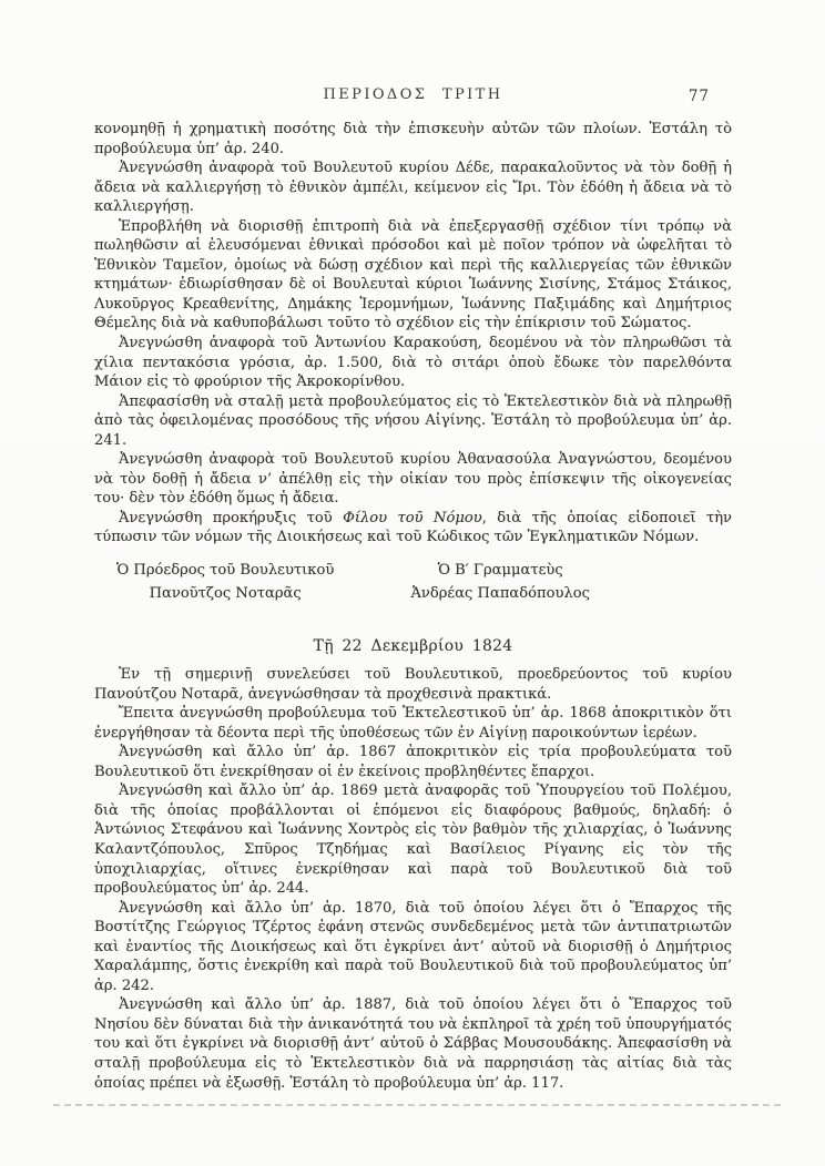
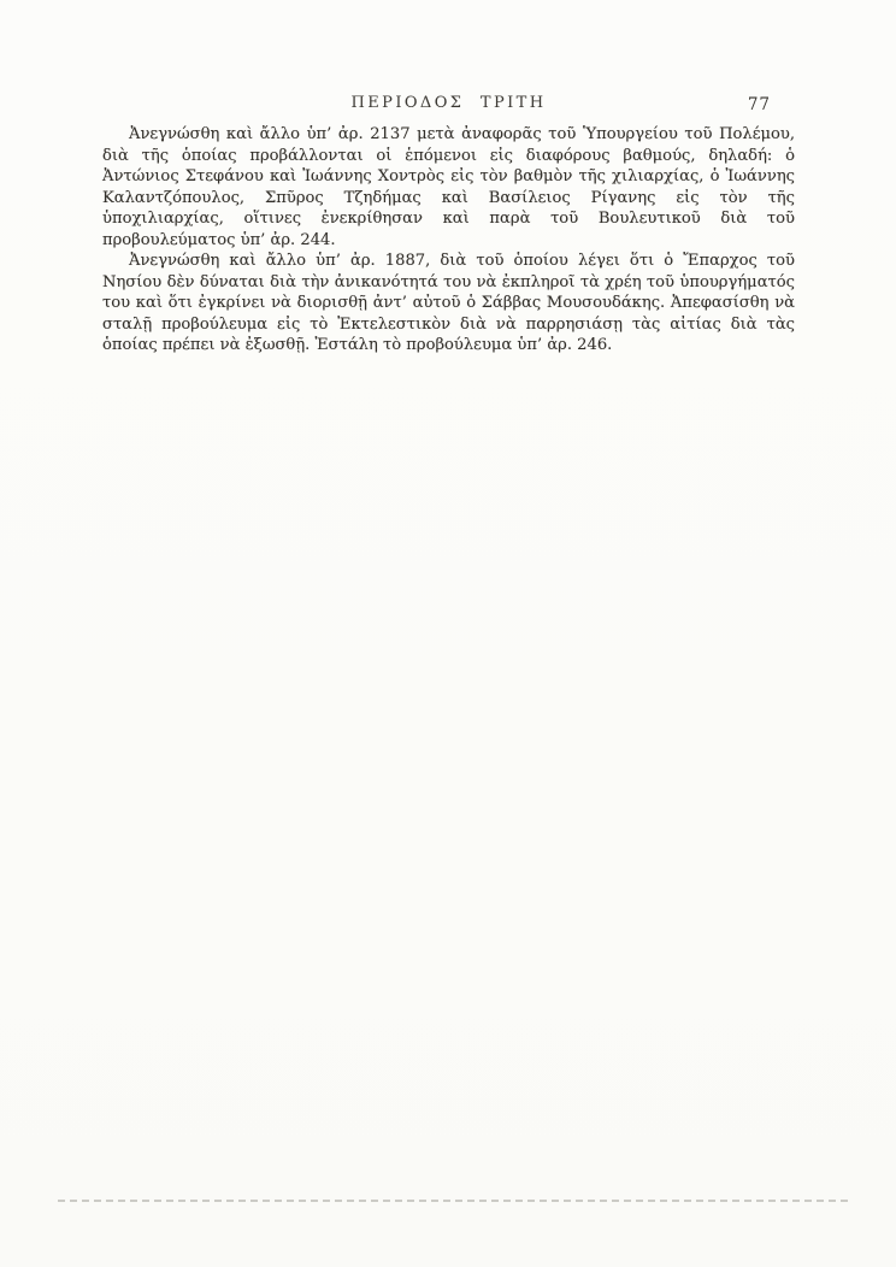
  ΠΕΡΙΟΔΟΣ ΤΡΙΤΗ
  77
- κονομηθῇ ἡ χρηματικὴ ποσότης διὰ τὴν ἐπισκευὴν αὐτῶν τῶν πλοίων. Ἐστάλη τὸ προβούλευμα ὑπ’ ἀρ. 240.
- Ἀνεγνώσθη ἀναφορὰ τοῦ Βουλευτοῦ κυρίου Δέδε, παρακαλοῦντος νὰ τὸν δοθῇ ἡ ἄδεια νὰ καλλιεργήσῃ τὸ ἐθνικὸν ἀμπέλι, κείμενον εἰς Ἴρι. Τὸν ἐδόθη ἡ ἄδεια νὰ τὸ καλλιεργήσῃ.
- Ἐπροβλήθη νὰ διορισθῇ ἐπιτροπὴ διὰ νὰ ἐπεξεργασθῇ σχέδιον τίνι τρόπῳ νὰ πωληθῶσιν αἱ ἐλευσόμεναι ἐθνικαὶ πρόσοδοι καὶ μὲ ποῖον τρόπον νὰ ὠφελῆται τὸ Ἐθνικὸν Ταμεῖον, ὁμοίως νὰ δώσῃ σχέδιον καὶ περὶ τῆς καλλιεργείας τῶν ἐθνικῶν κτημάτων· ἐδιωρίσθησαν δὲ οἱ Βουλευταὶ κύριοι Ἰωάννης Σισίνης, Στάμος Στάικος, Λυκοῦργος Κρεαθενίτης, Δημάκης Ἱερομνήμων, Ἰωάννης Παξιμάδης καὶ Δημήτριος Θέμελης διὰ νὰ καθυποβάλωσι τοῦτο τὸ σχέδιον εἰς τὴν ἐπίκρισιν τοῦ Σώματος.
- Ἀνεγνώσθη ἀναφορὰ τοῦ Ἀντωνίου Καρακούση, δεομένου νὰ τὸν πληρωθῶσι τὰ χίλια πεντακόσια γρόσια, ἀρ. 1.500, διὰ τὸ σιτάρι ὁποὺ ἔδωκε τὸν παρελθόντα Μάιον εἰς τὸ φρούριον τῆς Ἀκροκορίνθου.
- Ἀπεφασίσθη νὰ σταλῇ μετὰ προβουλεύματος εἰς τὸ Ἐκτελεστικὸν διὰ νὰ πληρωθῇ ἀπὸ τὰς ὀφειλομένας προσόδους τῆς νήσου Αἰγίνης. Ἐστάλη τὸ προβούλευμα ὑπ’ ἀρ. 241.
- Ἀνεγνώσθη ἀναφορὰ τοῦ Βουλευτοῦ κυρίου Ἀθανασούλα Ἀναγνώστου, δεομένου νὰ τὸν δοθῇ ἡ ἄδεια ν’ ἀπέλθῃ εἰς τὴν οἰκίαν του πρὸς ἐπίσκεψιν τῆς οἰκογενείας του· δὲν τὸν ἐδόθη ὅμως ἡ ἄδεια.
- Ἀνεγνώσθη προκήρυξις τοῦ Φίλου τοῦ Νόμου, διὰ τῆς ὁποίας εἰδοποιεῖ τὴν τύπωσιν τῶν νόμων τῆς Διοικήσεως καὶ τοῦ Κώδικος τῶν Ἐγκληματικῶν Νόμων.
- Ὁ Πρόεδρος τοῦ Βουλευτικοῦ
- Πανοῦτζος Νοταρᾶς
- Ὁ Β′ Γραμματεὺς
- Ἀνδρέας Παπαδόπουλος
- Τῇ 22 Δεκεμβρίου 1824
- Ἐν τῇ σημερινῇ συνελεύσει τοῦ Βουλευτικοῦ, προεδρεύοντος τοῦ κυρίου Πανούτζου Νοταρᾶ, ἀνεγνώσθησαν τὰ προχθεσινὰ πρακτικά.
- Ἔπειτα ἀνεγνώσθη προβούλευμα τοῦ Ἐκτελεστικοῦ ὑπ’ ἀρ. 1868 ἀποκριτικὸν ὅτι ἐνεργήθησαν τὰ δέοντα περὶ τῆς ὑποθέσεως τῶν ἐν Αἰγίνῃ παροικούντων ἱερέων.
- Ἀνεγνώσθη καὶ ἄλλο ὑπ’ ἀρ. 1867 ἀποκριτικὸν εἰς τρία προβουλεύματα τοῦ Βουλευτικοῦ ὅτι ἐνεκρίθησαν οἱ ἐν ἐκείνοις προβληθέντες ἔπαρχοι.
- Ἀνεγνώσθη καὶ ἄλλο ὑπ’ ἀρ. 1869 μετὰ ἀναφορᾶς τοῦ Ὑπουργείου τοῦ Πολέμου, διὰ τῆς ὁποίας προβάλλονται οἱ ἑπόμενοι εἰς διαφόρους βαθμούς, δηλαδή: ὁ Ἀντώνιος Στεφάνου καὶ Ἰωάννης Χοντρὸς εἰς τὸν βαθμὸν τῆς χιλιαρχίας, ὁ Ἰωάννης Καλαντζόπουλος, Σπῦρος Τζηδήμας καὶ Βασίλειος Ρίγανης εἰς τὸν τῆς ὑποχιλιαρχίας, οἵτινες ἐνεκρίθησαν καὶ παρὰ τοῦ Βουλευτικοῦ διὰ τοῦ προβουλεύματος ὑπ’ ἀρ. 244.
+ Ἀνεγνώσθη καὶ ἄλλο ὑπ’ ἀρ. 2137 μετὰ ἀναφορᾶς τοῦ Ὑπουργείου τοῦ Πολέμου, διὰ τῆς ὁποίας προβάλλονται οἱ ἑπόμενοι εἰς διαφόρους βαθμούς, δηλαδή: ὁ Ἀντώνιος Στεφάνου καὶ Ἰωάννης Χοντρὸς εἰς τὸν βαθμὸν τῆς χιλιαρχίας, ὁ Ἰωάννης Καλαντζόπουλος, Σπῦρος Τζηδήμας καὶ Βασίλειος Ρίγανης εἰς τὸν τῆς ὑποχιλιαρχίας, οἵτινες ἐνεκρίθησαν καὶ παρὰ τοῦ Βουλευτικοῦ διὰ τοῦ προβουλεύματος ὑπ’ ἀρ. 244.
- Ἀνεγνώσθη καὶ ἄλλο ὑπ’ ἀρ. 1870, διὰ τοῦ ὁποίου λέγει ὅτι ὁ Ἔπαρχος τῆς Βοστίτζης Γεώργιος Τζέρτος ἐφάνη στενῶς συνδεδεμένος μετὰ τῶν ἀντιπατριωτῶν καὶ ἐναντίος τῆς Διοικήσεως καὶ ὅτι ἐγκρίνει ἀντ’ αὐτοῦ νὰ διορισθῇ ὁ Δημήτριος Χαραλάμπης, ὅστις ἐνεκρίθη καὶ παρὰ τοῦ Βουλευτικοῦ διὰ τοῦ προβουλεύματος ὑπ’ ἀρ. 242.
- Ἀνεγνώσθη καὶ ἄλλο ὑπ’ ἀρ. 1887, διὰ τοῦ ὁποίου λέγει ὅτι ὁ Ἔπαρχος τοῦ Νησίου δὲν δύναται διὰ τὴν ἀνικανότητά του νὰ ἐκπληροῖ τὰ χρέη τοῦ ὑπουργήματός του καὶ ὅτι ἐγκρίνει νὰ διορισθῇ ἀντ’ αὐτοῦ ὁ Σάββας Μουσουδάκης. Ἀπεφασίσθη νὰ σταλῇ προβούλευμα εἰς τὸ Ἐκτελεστικὸν διὰ νὰ παρρησιάσῃ τὰς αἰτίας διὰ τὰς ὁποίας πρέπει νὰ ἐξωσθῇ. Ἐστάλη τὸ προβούλευμα ὑπ’ ἀρ. 117.
+ Ἀνεγνώσθη καὶ ἄλλο ὑπ’ ἀρ. 1887, διὰ τοῦ ὁποίου λέγει ὅτι ὁ Ἔπαρχος τοῦ Νησίου δὲν δύναται διὰ τὴν ἀνικανότητά του νὰ ἐκπληροῖ τὰ χρέη τοῦ ὑπουργήματός του καὶ ὅτι ἐγκρίνει νὰ διορισθῇ ἀντ’ αὐτοῦ ὁ Σάββας Μουσουδάκης. Ἀπεφασίσθη νὰ σταλῇ προβούλευμα εἰς τὸ Ἐκτελεστικὸν διὰ νὰ παρρησιάσῃ τὰς αἰτίας διὰ τὰς ὁποίας πρέπει νὰ ἐξωσθῇ. Ἐστάλη τὸ προβούλευμα ὑπ’ ἀρ. 246.
